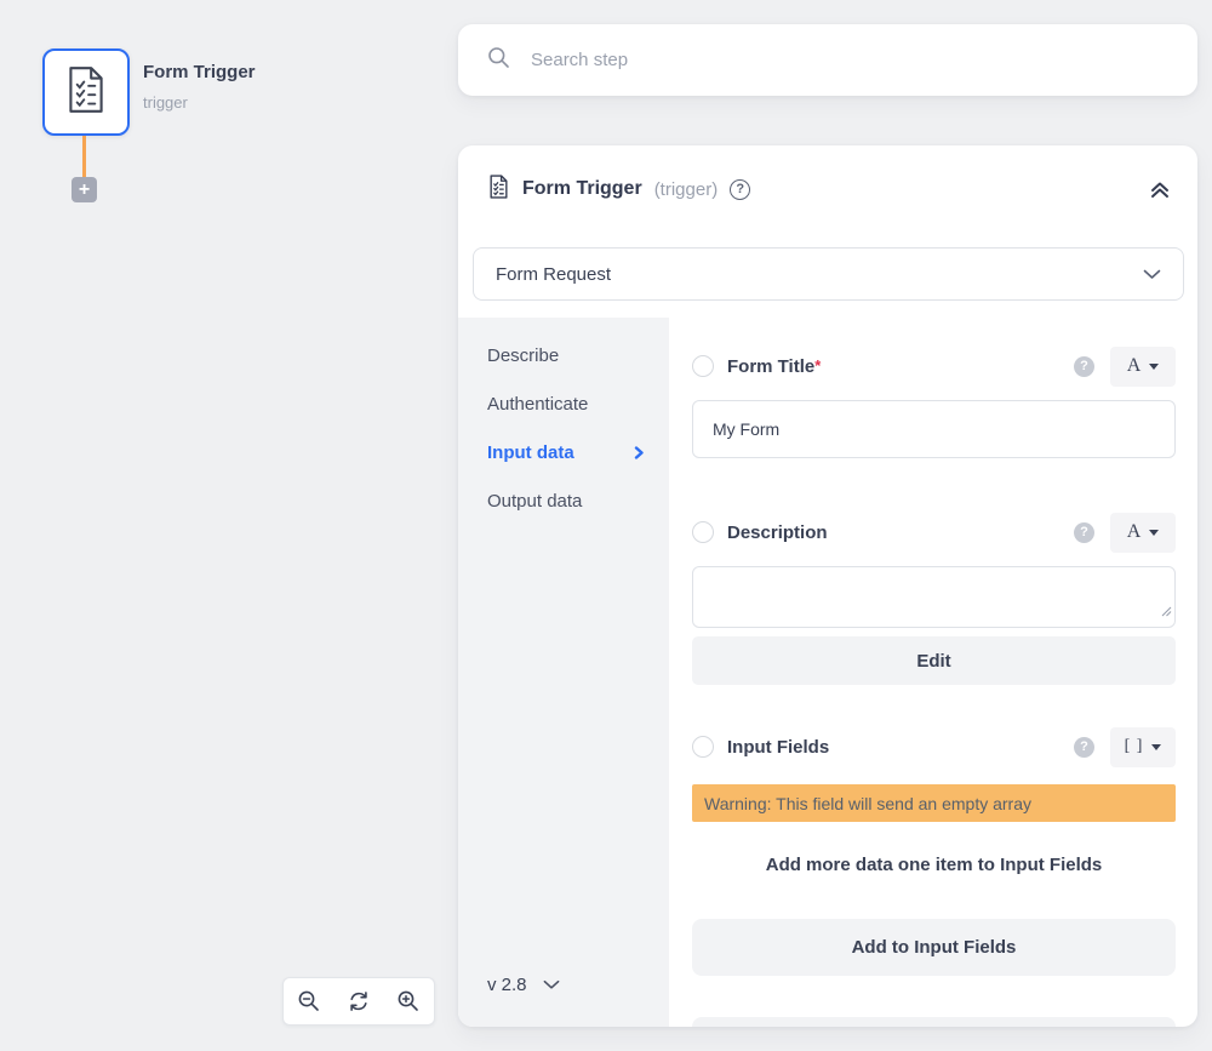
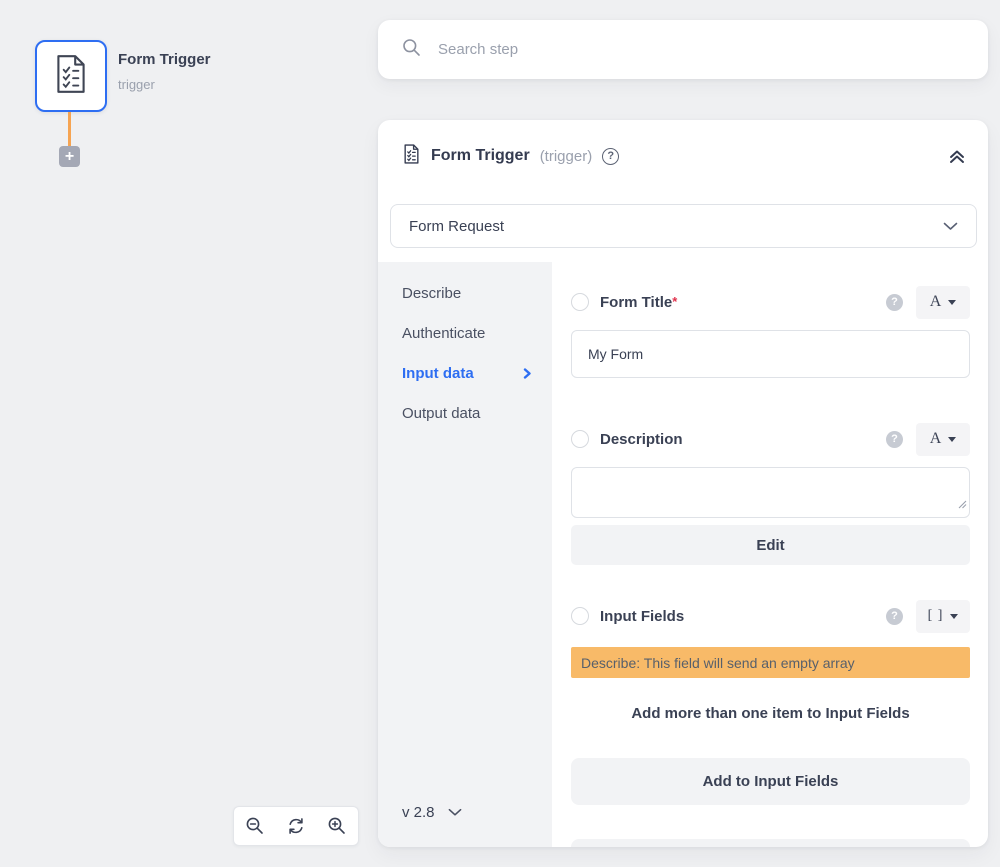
  Form Trigger
  trigger
  +
  Search step
  Form Trigger
  (trigger)
  ?
  Form Request
  Describe
  Authenticate
  Input data
  Output data
  v 2.8
  Form Title*
  ?
  A
  My Form
  Description
  ?
  A
  Edit
  Input Fields
  ?
  [ ]
- Warning: This field will send an empty array
+ Describe: This field will send an empty array
- Add more data one item to Input Fields
+ Add more than one item to Input Fields
  Add to Input Fields
